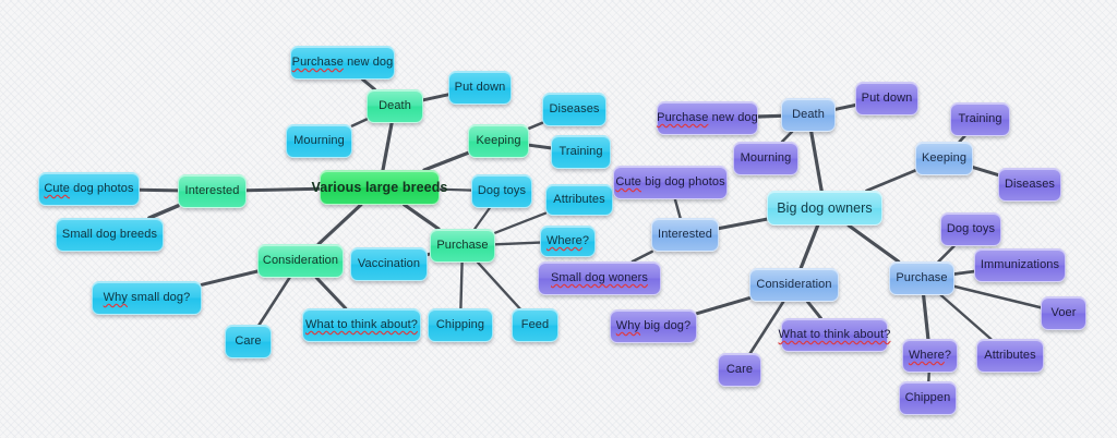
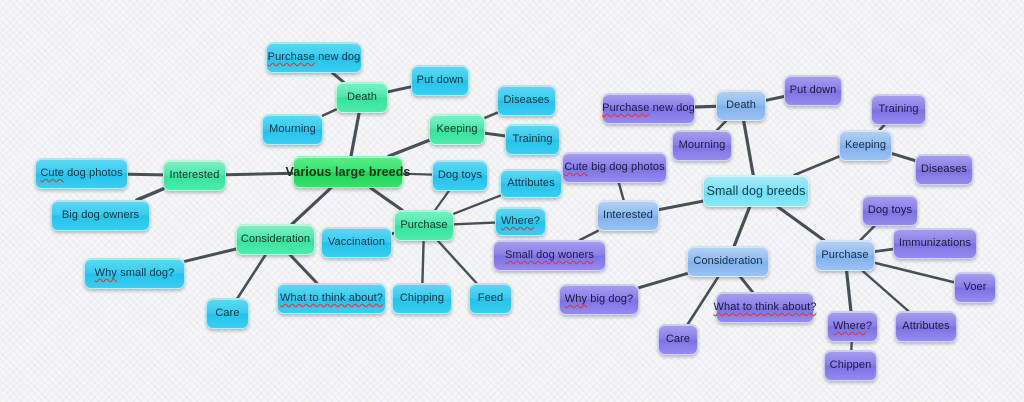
  Purchase new dog
  Death
  Put down
  Mourning
  Keeping
  Diseases
  Training
  Cute dog photos
  Interested
  Various large breeds
- Small dog breeds
+ Big dog owners
  Dog toys
  Attributes
  Where?
  Purchase
  Consideration
  Vaccination
  Why small dog?
  What to think about?
  Chipping
  Feed
  Care
  Purchase new dog
  Death
  Put down
  Mourning
  Training
  Keeping
  Diseases
  Cute big dog photos
  Interested
- Big dog owners
+ Small dog breeds
  Small dog woners
  Dog toys
  Purchase
  Immunizations
  Voer
  Consideration
  What to think about?
  Why big dog?
  Care
  Where?
  Attributes
  Chippen
